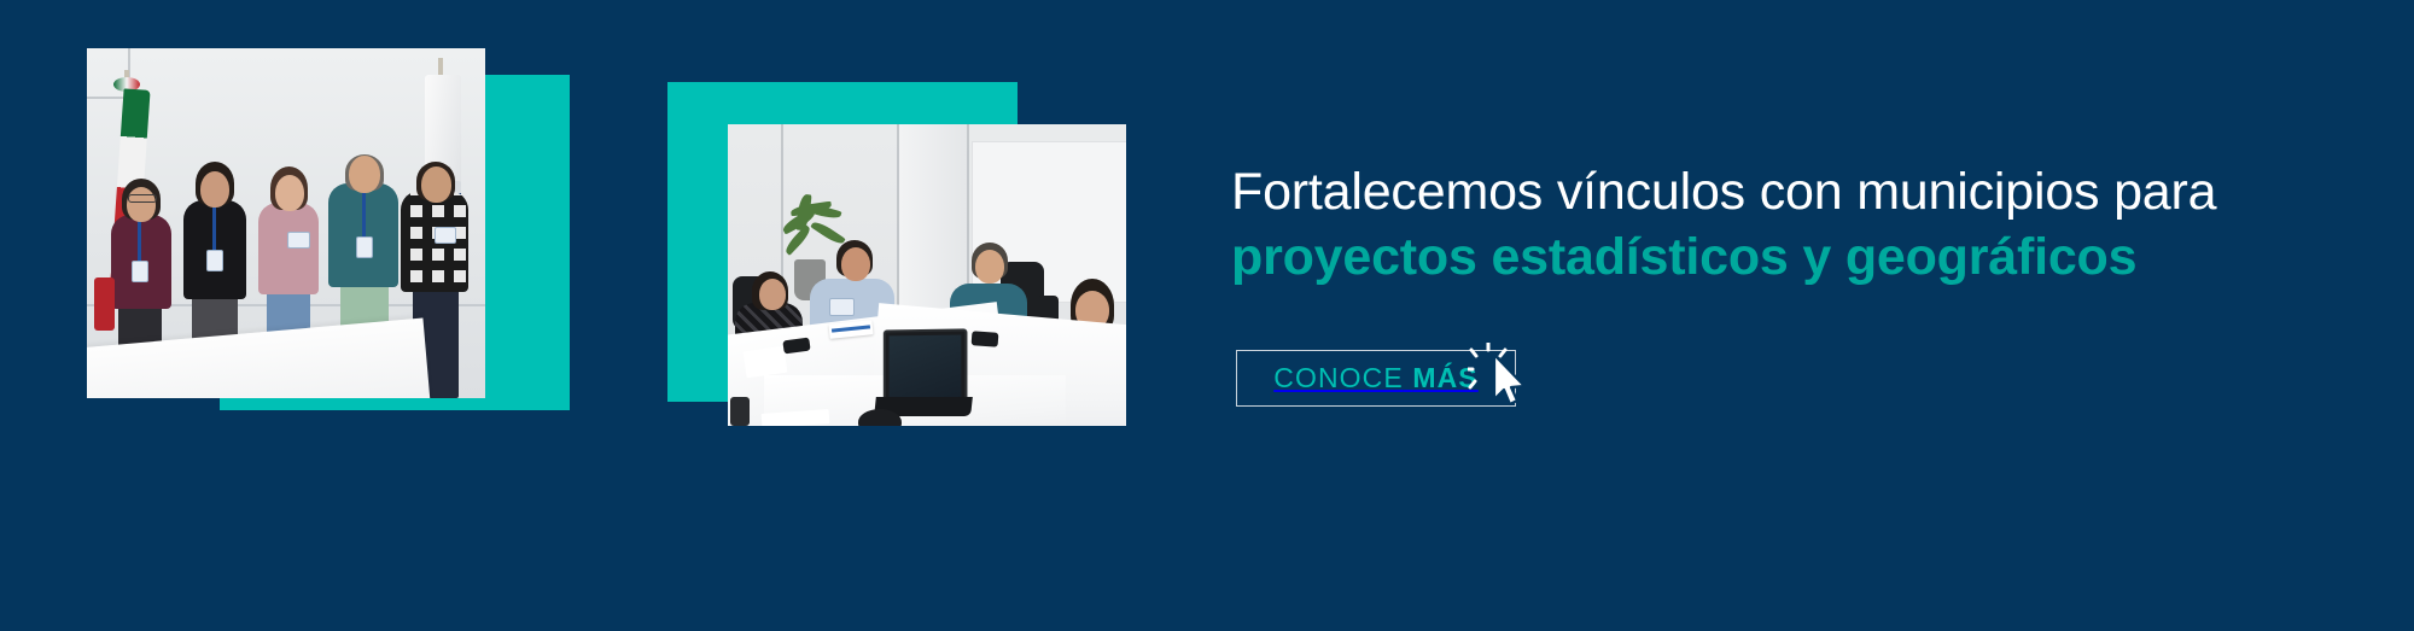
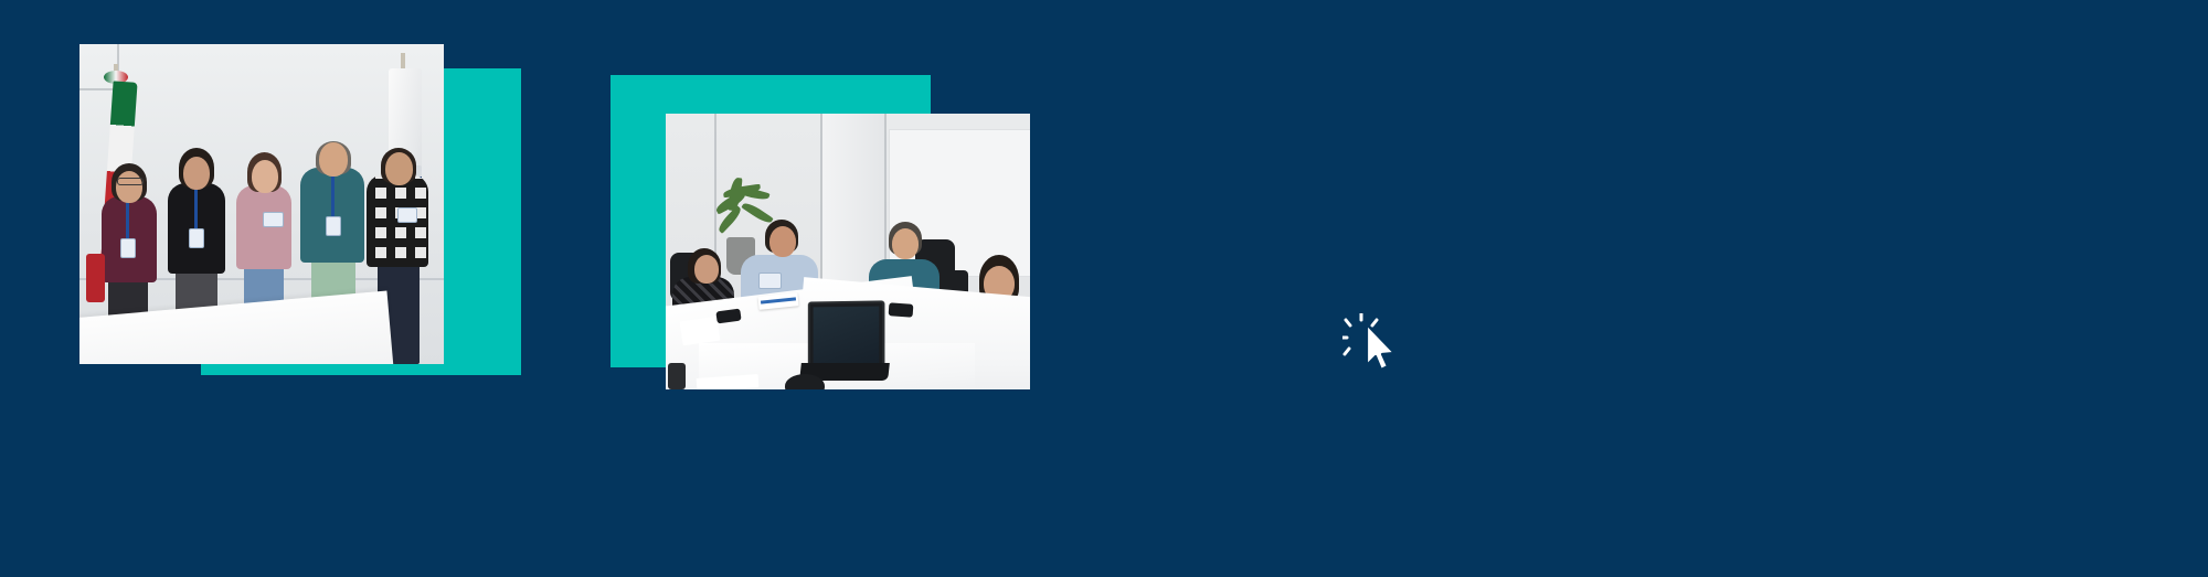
- Fortalecemos vínculos con municipios para
- proyectos estadísticos y geográficos
- CONOCE MÁS
